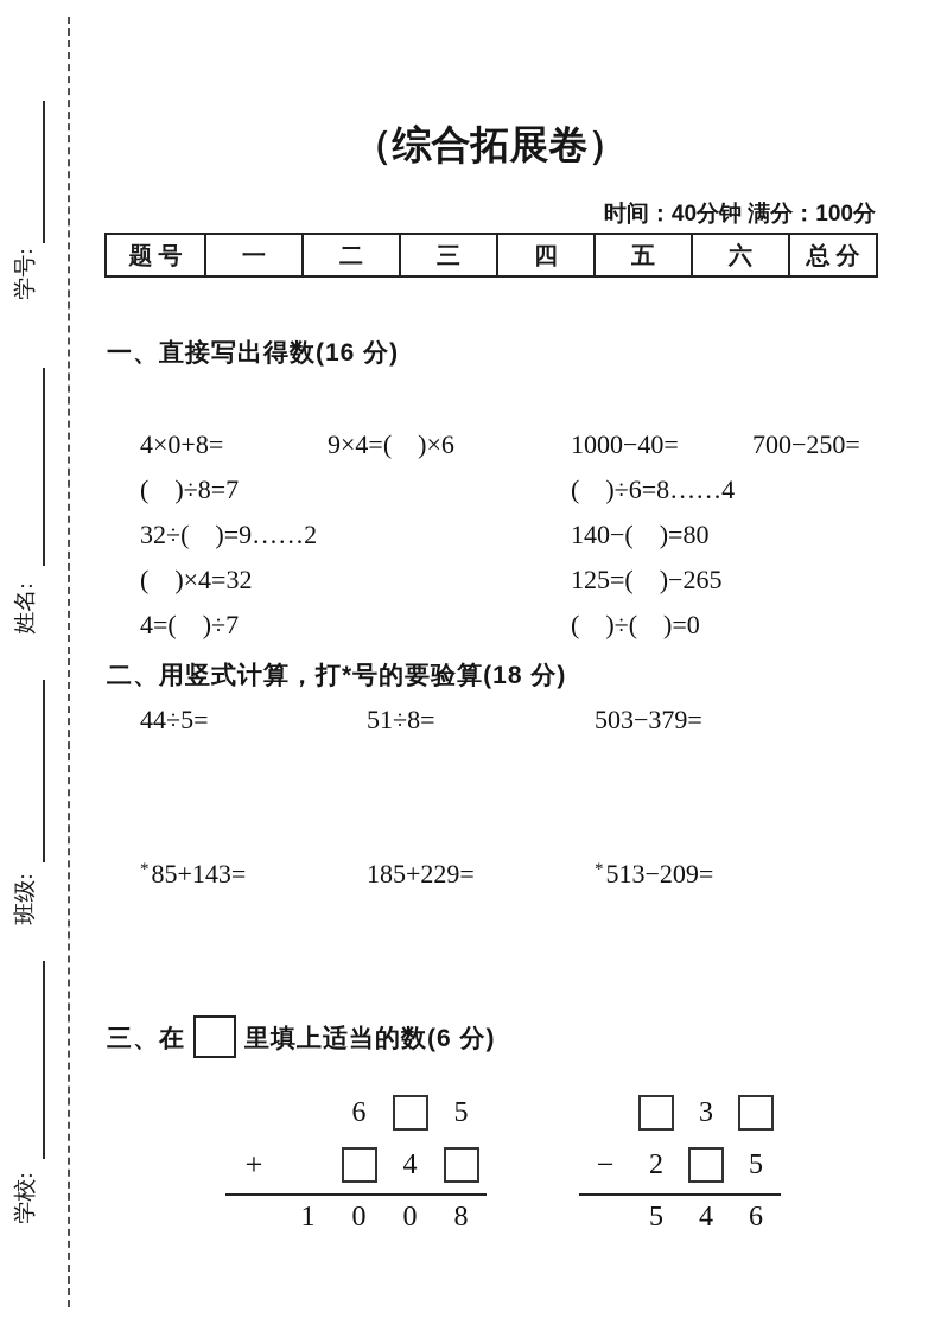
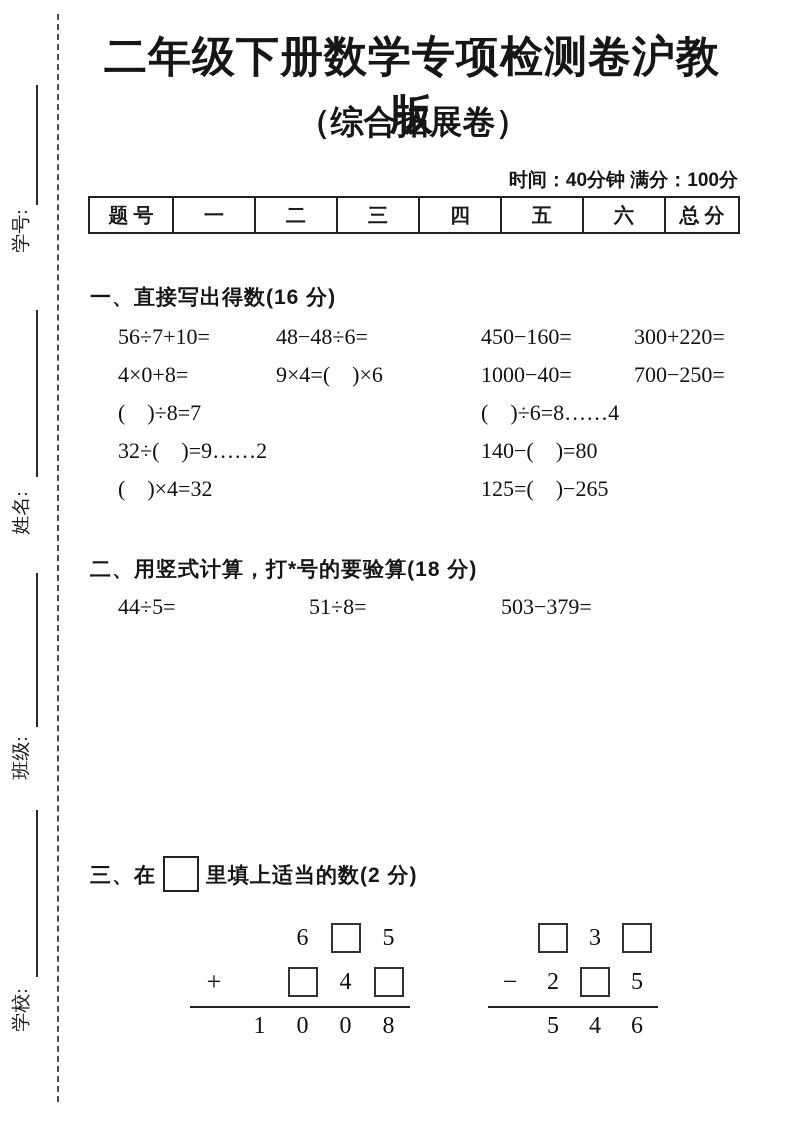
+ 二年级下册数学专项检测卷沪教版
  （综合拓展卷）
  时间：40分钟 满分：100分
  题 号	一	二	三	四	五	六	总 分
  一、直接写出得数(16 分)
+ 56÷7+10=
+ 48−48÷6=
+ 450−160=
+ 300+220=
  4×0+8=
  9×4=( )×6
  1000−40=
  700−250=
  ( )÷8=7
  ( )÷6=8……4
  32÷( )=9……2
  140−( )=80
  ( )×4=32
  125=( )−265
- 4=( )÷7
- ( )÷( )=0
  二、用竖式计算，打*号的要验算(18 分)
  44÷5=
  51÷8=
  503−379=
- * 85+143=
- 185+229=
- * 513−209=
- 三、在 里填上适当的数(6 分)
+ 三、在 里填上适当的数(2 分)
  6
  5
  +
  4
  1
  0
  0
  8
  3
  −
  2
  5
  5
  4
  6
